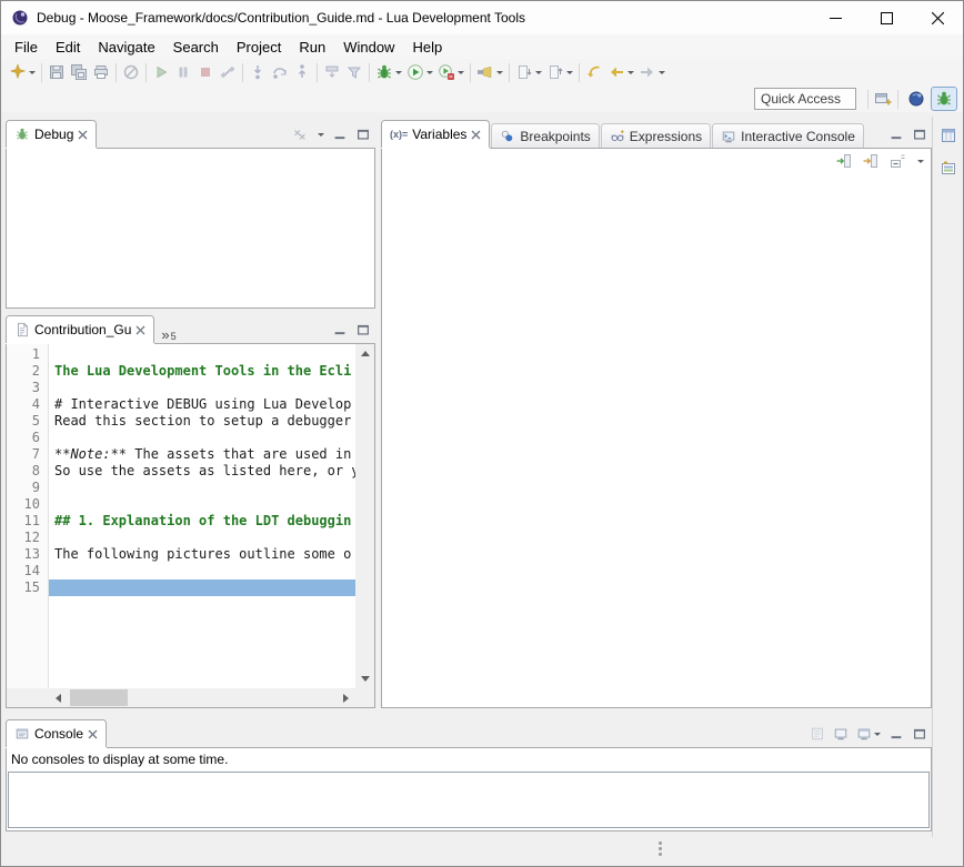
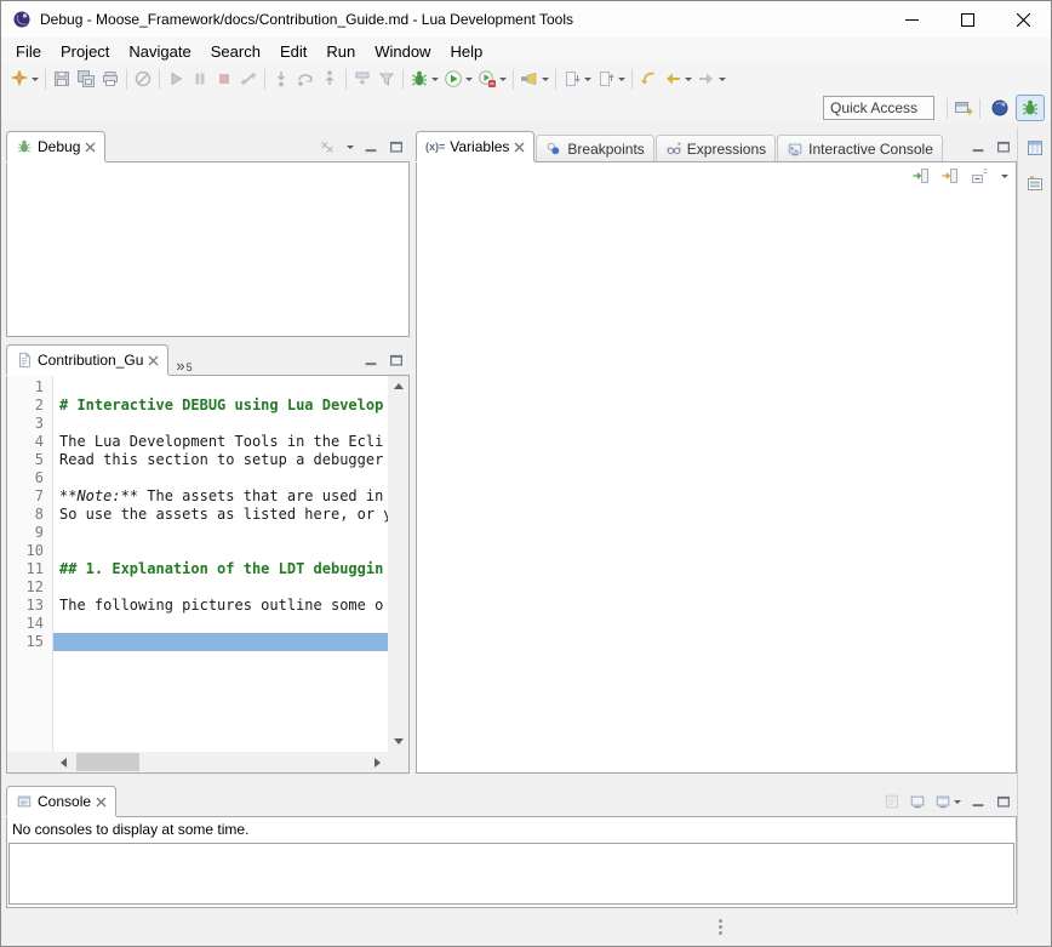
  Debug - Moose_Framework/docs/Contribution_Guide.md - Lua Development Tools
  File
- Edit
+ Project
  Navigate
  Search
- Project
+ Edit
  Run
  Window
  Help
  Quick Access
  Debug
  Contribution_Gu
  »
  5
  1
  2
- The Lua Development Tools in the Ecli
+ # Interactive DEBUG using Lua Develop
  3
  4
- # Interactive DEBUG using Lua Develop
+ The Lua Development Tools in the Ecli
  5
  Read this section to setup a debugger
  6
  7
  **Note:** The assets that are used in
  8
  So use the assets as listed here, or y
  9
  10
  11
  ## 1. Explanation of the LDT debuggin
  12
  13
  The following pictures outline some o
  14
  15
  (x)=
  Variables
  Breakpoints
  Expressions
  Interactive Console
  Console
  No consoles to display at some time.
